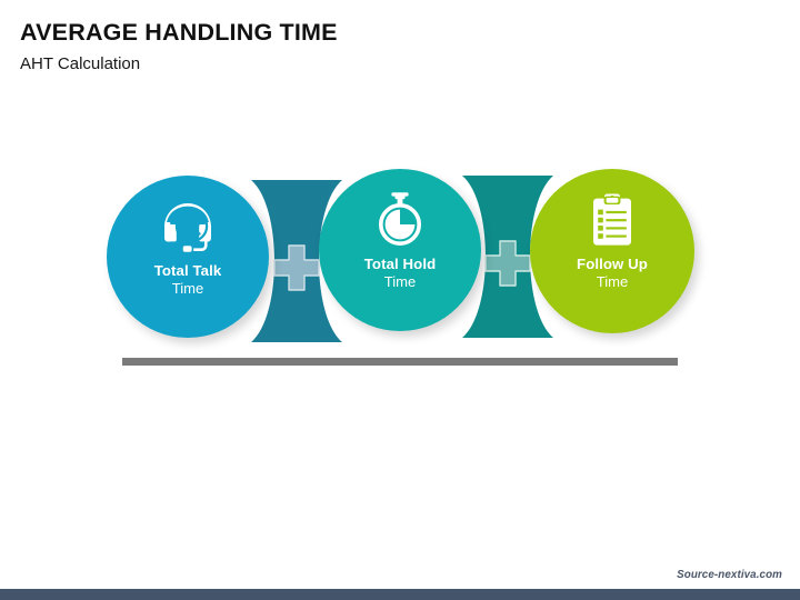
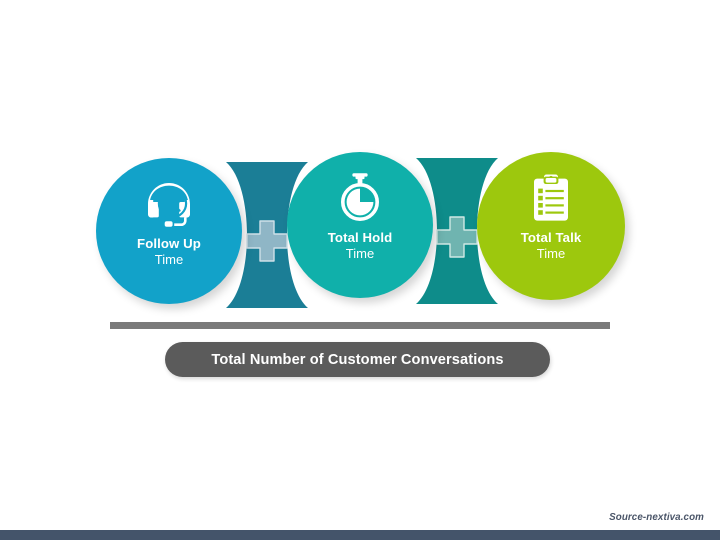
- AVERAGE HANDLING TIME
- AHT Calculation
- Total Talk
+ Follow Up
  Time
  Total Hold
  Time
- Follow Up
+ Total Talk
  Time
+ Total Number of Customer Conversations
  Source-nextiva.com
